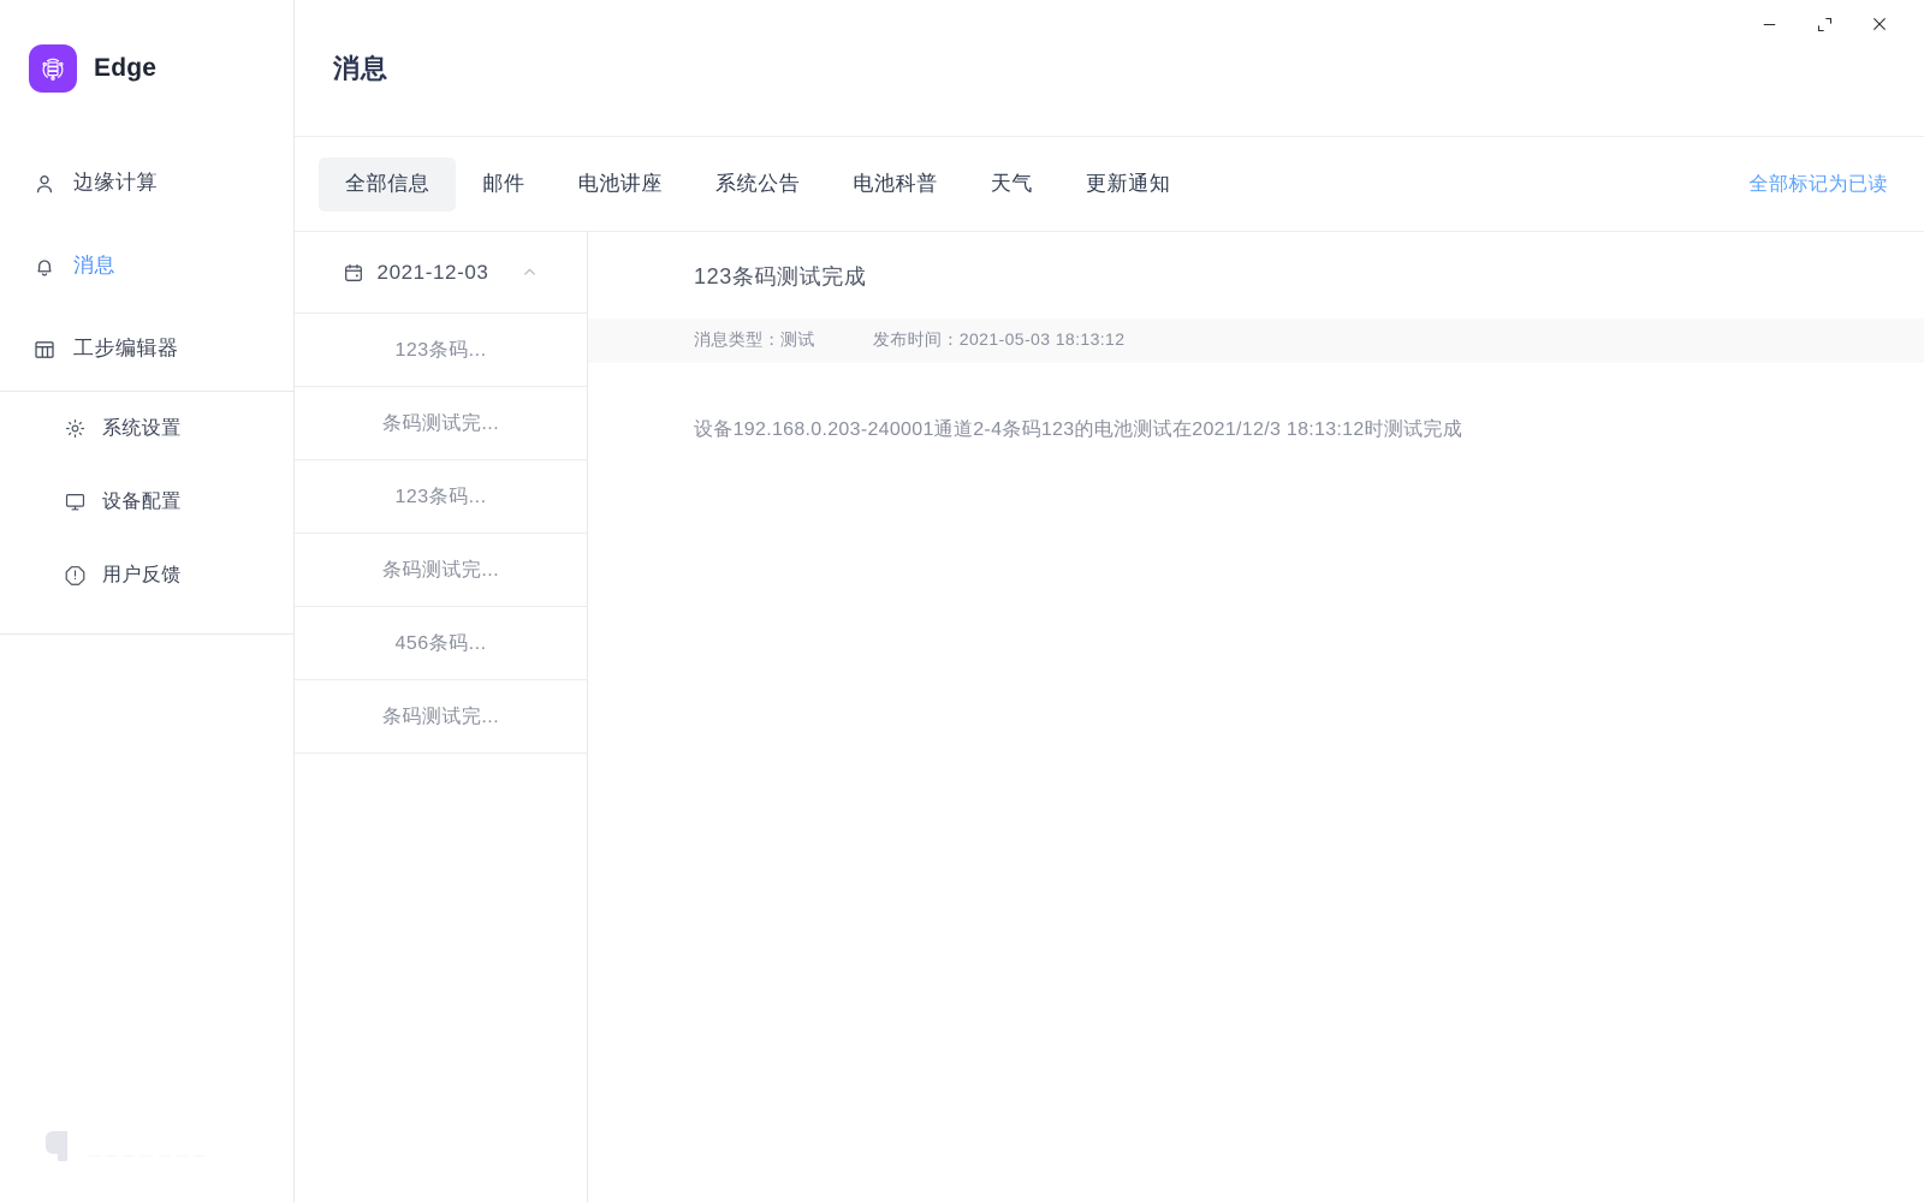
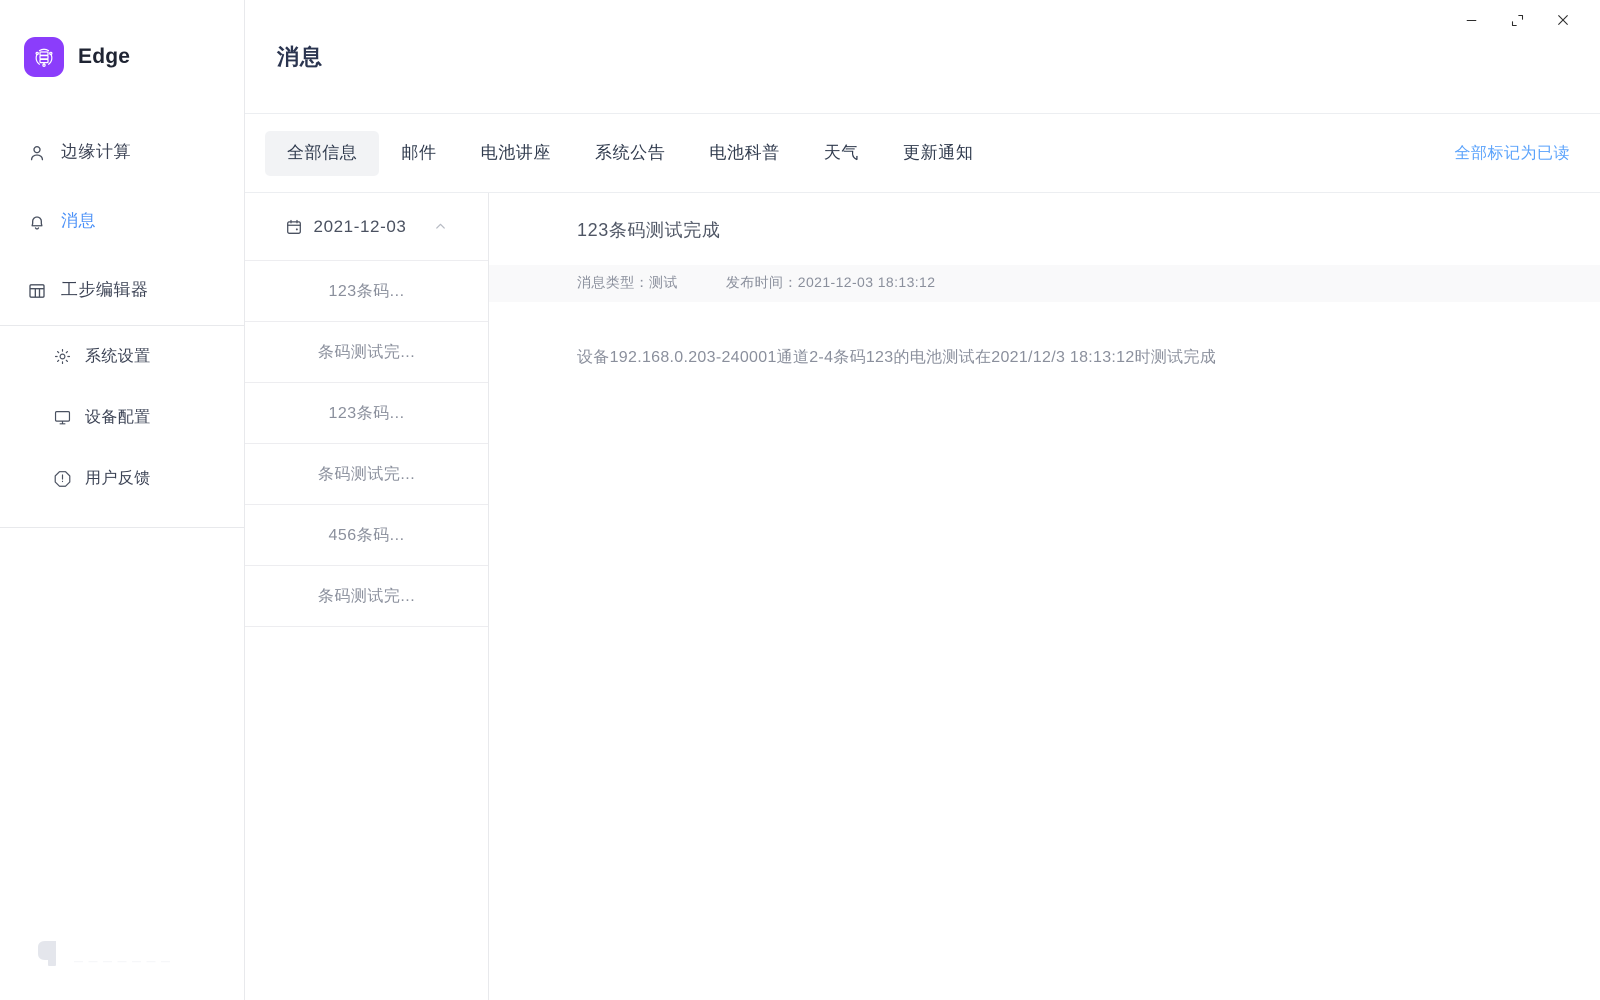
  Edge
  边缘计算
  消息
  工步编辑器
  系统设置
  设备配置
  用户反馈
  消息
  全部信息
  邮件
  电池讲座
  系统公告
  电池科普
  天气
  更新通知
  全部标记为已读
  2021-12-03
  123条码...
  条码测试完...
  123条码...
  条码测试完...
  456条码...
  条码测试完...
  123条码测试完成
  消息类型：测试
- 发布时间：2021-05-03 18:13:12
+ 发布时间：2021-12-03 18:13:12
  设备192.168.0.203-240001通道2-4条码123的电池测试在2021/12/3 18:13:12时测试完成
